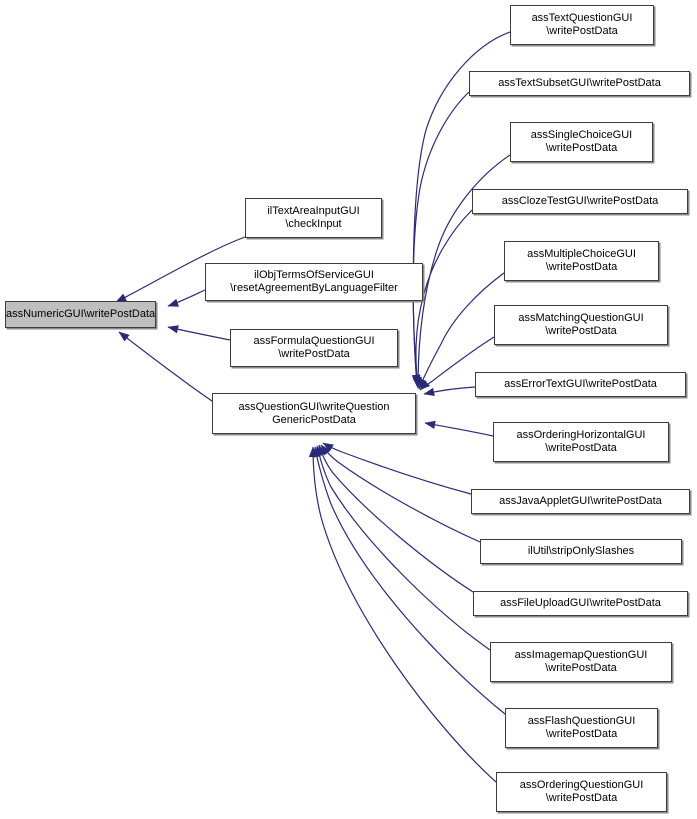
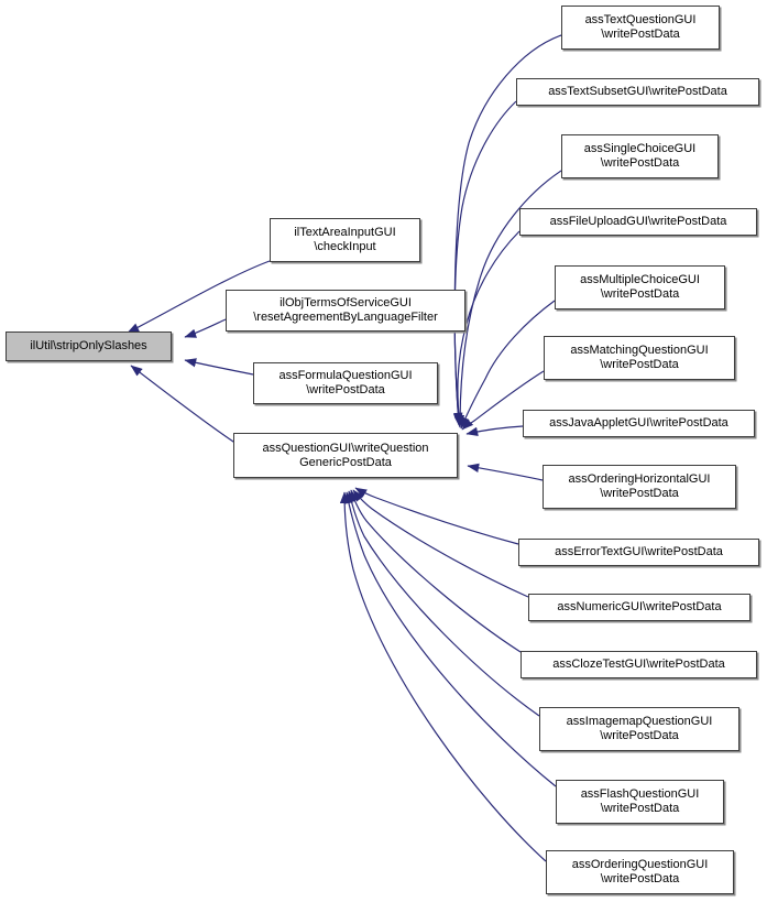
- assNumericGUI\writePostData
+ ilUtil\stripOnlySlashes
  ilTextAreaInputGUI
  \checkInput
  ilObjTermsOfServiceGUI
  \resetAgreementByLanguageFilter
  assFormulaQuestionGUI
  \writePostData
  assQuestionGUI\writeQuestion
  GenericPostData
  assTextQuestionGUI
  \writePostData
  assTextSubsetGUI\writePostData
  assSingleChoiceGUI
  \writePostData
- assClozeTestGUI\writePostData
+ assFileUploadGUI\writePostData
  assMultipleChoiceGUI
  \writePostData
  assMatchingQuestionGUI
  \writePostData
- assErrorTextGUI\writePostData
+ assJavaAppletGUI\writePostData
  assOrderingHorizontalGUI
  \writePostData
- assJavaAppletGUI\writePostData
+ assErrorTextGUI\writePostData
- ilUtil\stripOnlySlashes
+ assNumericGUI\writePostData
- assFileUploadGUI\writePostData
+ assClozeTestGUI\writePostData
  assImagemapQuestionGUI
  \writePostData
  assFlashQuestionGUI
  \writePostData
  assOrderingQuestionGUI
  \writePostData
